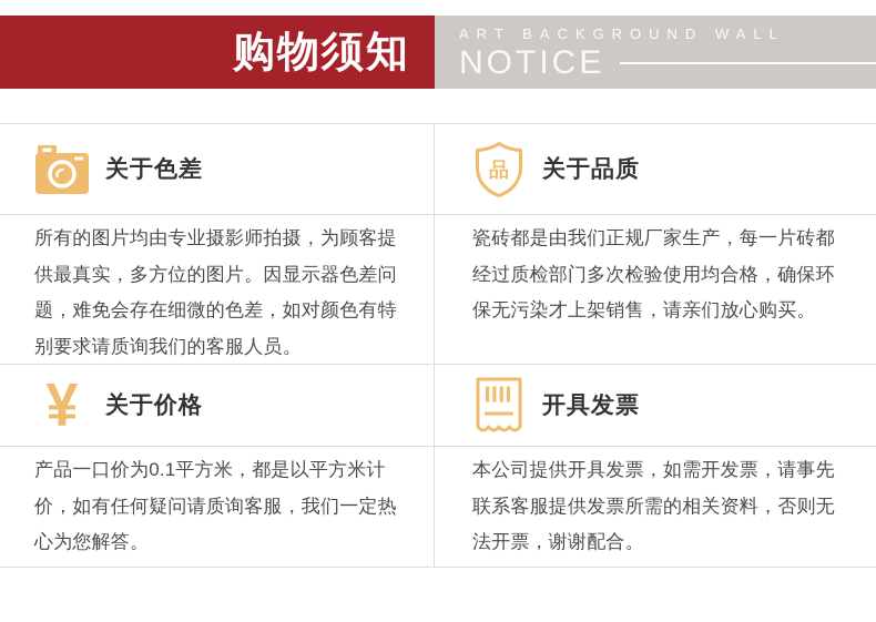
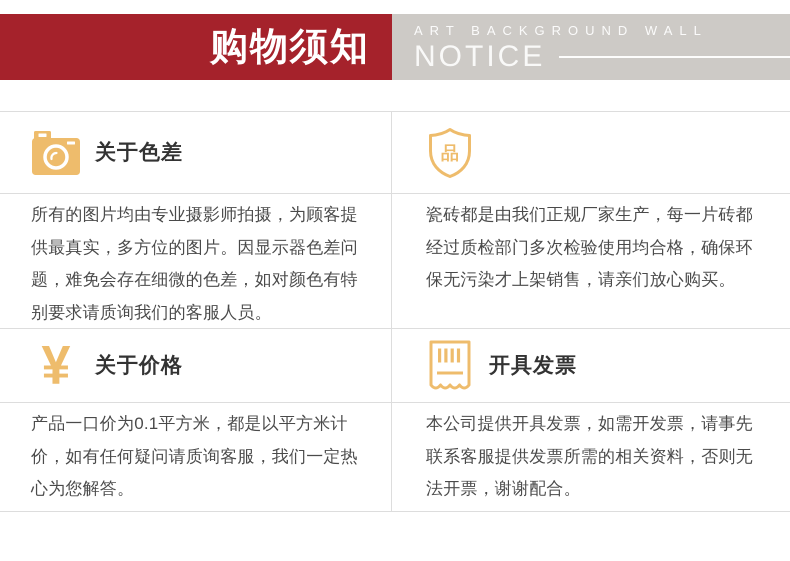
  购物须知
  ART BACKGROUND WALL
  NOTICE
  关于色差
  品
- 关于品质
  所有的图片均由专业摄影师拍摄，为顾客提供最真实，多方位的图片。因显示器色差问题，难免会存在细微的色差，如对颜色有特别要求请质询我们的客服人员。
  瓷砖都是由我们正规厂家生产，每一片砖都经过质检部门多次检验使用均合格，确保环保无污染才上架销售，请亲们放心购买。
  ¥
  关于价格
  开具发票
  产品一口价为0.1平方米，都是以平方米计价，如有任何疑问请质询客服，我们一定热心为您解答。
  本公司提供开具发票，如需开发票，请事先联系客服提供发票所需的相关资料，否则无法开票，谢谢配合。
